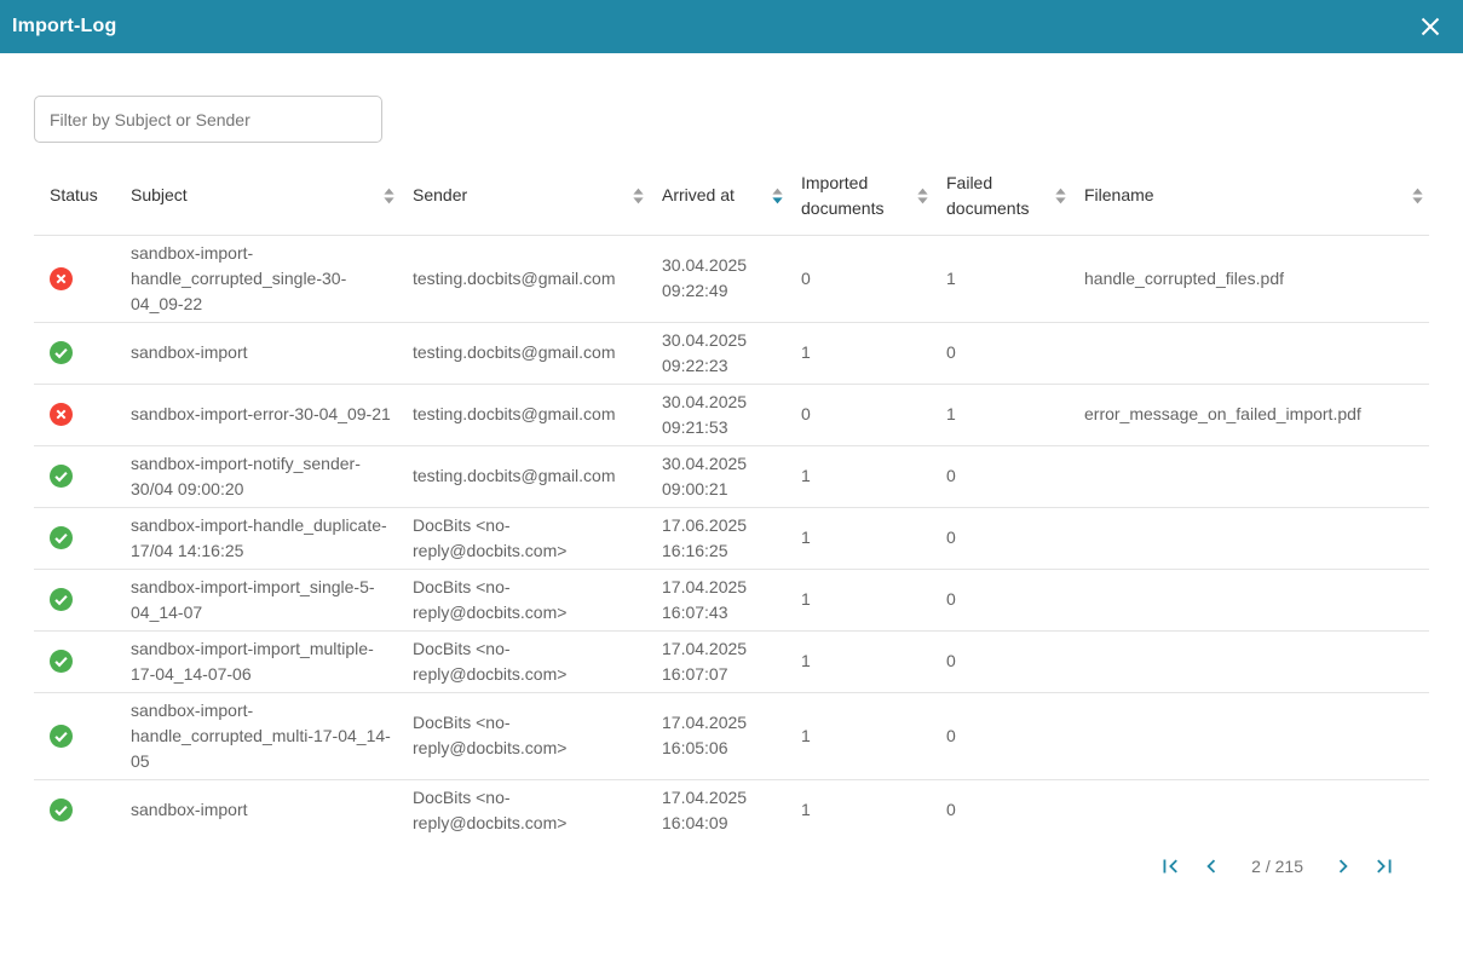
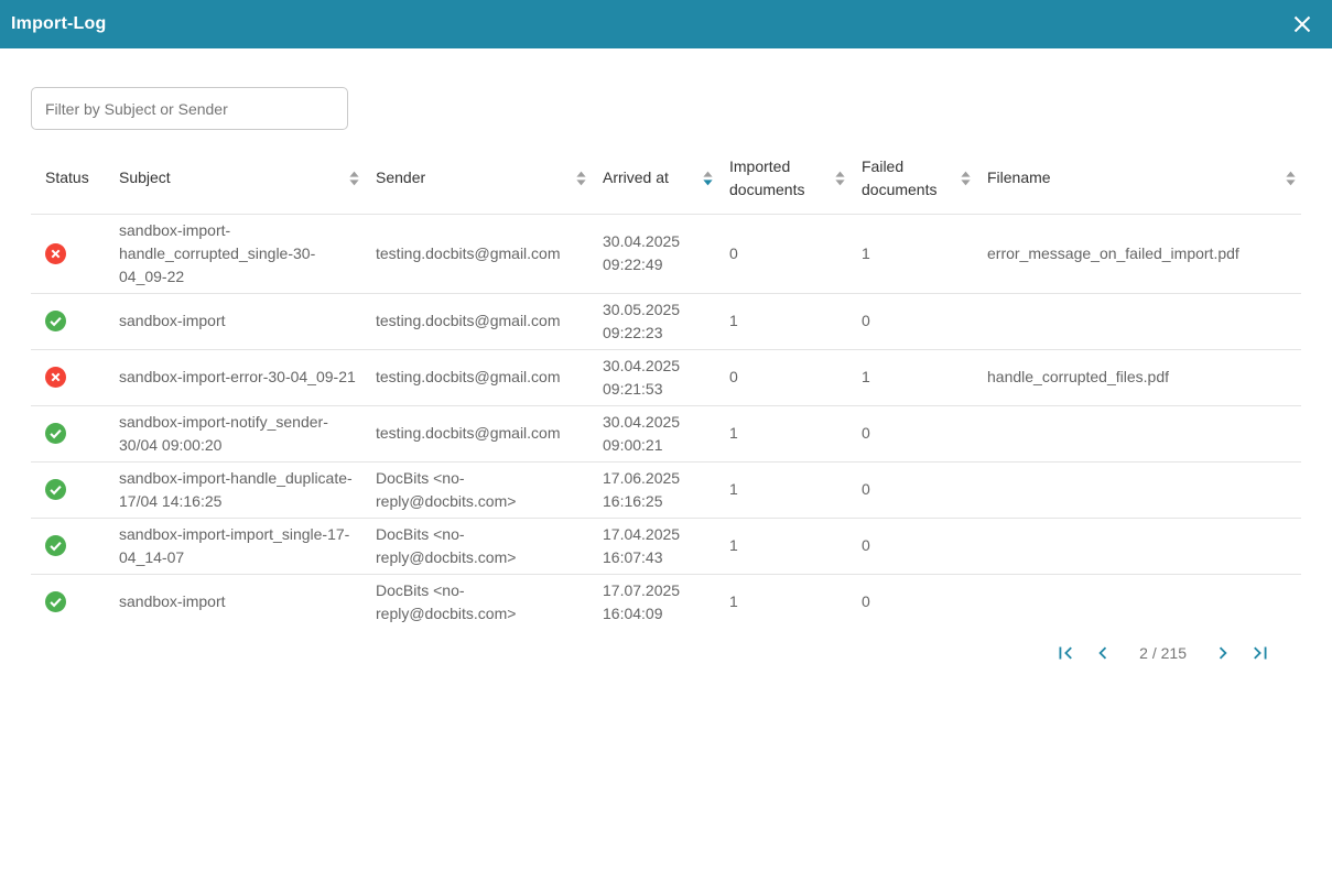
  Import-Log
  Filter by Subject or Sender
  Status	Subject	Sender	Arrived at	Imported documents	Failed documents	Filename
- 	sandbox-import-handle_corrupted_single-30-04_09-22	testing.docbits@gmail.com	30.04.2025 09:22:49	0	1	handle_corrupted_files.pdf
+ 	sandbox-import-handle_corrupted_single-30-04_09-22	testing.docbits@gmail.com	30.04.2025 09:22:49	0	1	error_message_on_failed_import.pdf
- 	sandbox-import	testing.docbits@gmail.com	30.04.2025 09:22:23	1	0
+ 	sandbox-import	testing.docbits@gmail.com	30.05.2025 09:22:23	1	0
- 	sandbox-import-error-30-04_09-21	testing.docbits@gmail.com	30.04.2025 09:21:53	0	1	error_message_on_failed_import.pdf
+ 	sandbox-import-error-30-04_09-21	testing.docbits@gmail.com	30.04.2025 09:21:53	0	1	handle_corrupted_files.pdf
  	sandbox-import-notify_sender-30/04 09:00:20	testing.docbits@gmail.com	30.04.2025 09:00:21	1	0
  	sandbox-import-handle_duplicate-17/04 14:16:25	DocBits <no-reply@docbits.com>	17.06.2025 16:16:25	1	0
- 	sandbox-import-import_single-5-04_14-07	DocBits <no-reply@docbits.com>	17.04.2025 16:07:43	1	0
+ 	sandbox-import-import_single-17-04_14-07	DocBits <no-reply@docbits.com>	17.04.2025 16:07:43	1	0
- 	sandbox-import-import_multiple-17-04_14-07-06	DocBits <no-reply@docbits.com>	17.04.2025 16:07:07	1	0
- 	sandbox-import-handle_corrupted_multi-17-04_14-05	DocBits <no-reply@docbits.com>	17.04.2025 16:05:06	1	0
- 	sandbox-import	DocBits <no-reply@docbits.com>	17.04.2025 16:04:09	1	0
+ 	sandbox-import	DocBits <no-reply@docbits.com>	17.07.2025 16:04:09	1	0
  2 / 215
